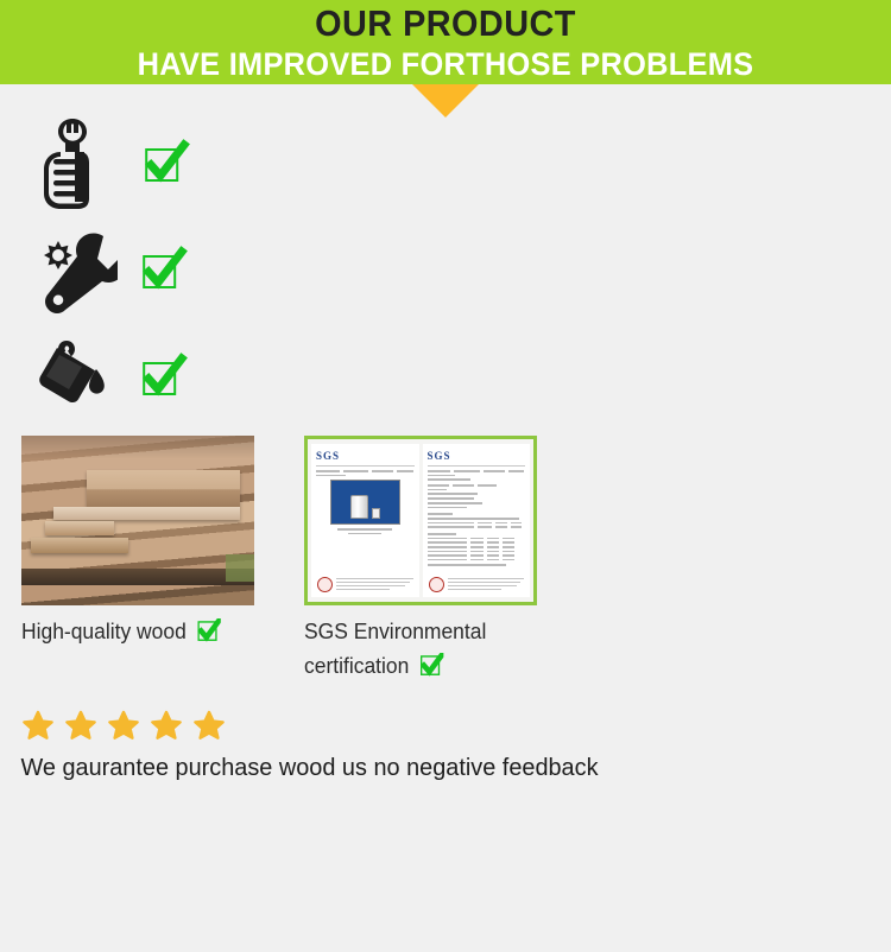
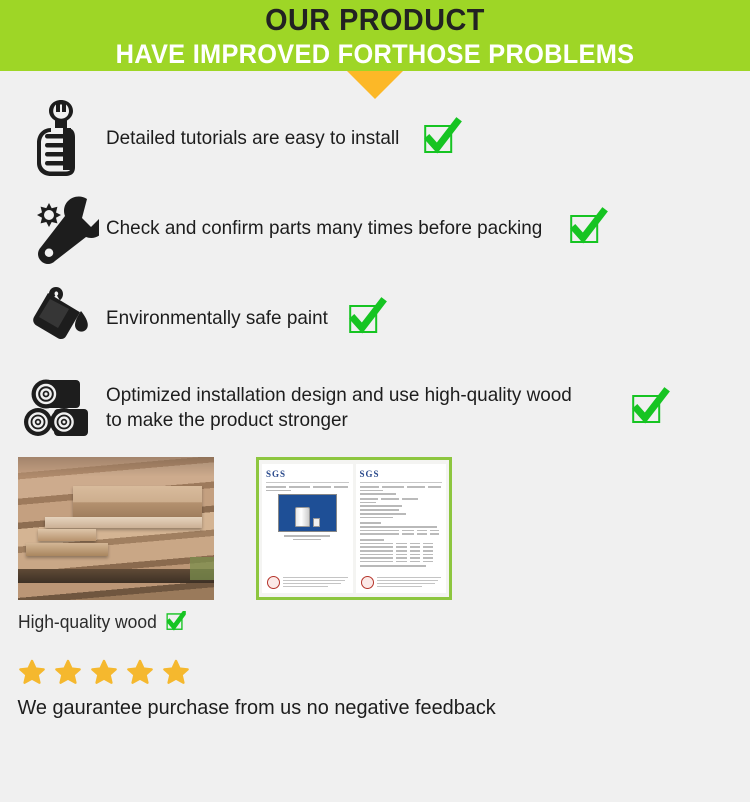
  OUR PRODUCT
  HAVE IMPROVED FORTHOSE PROBLEMS
+ Detailed tutorials are easy to install
+ Check and confirm parts many times before packing
+ Environmentally safe paint
+ Optimized installation design and use high-quality wood to make the product stronger
  High-quality wood
  SGS
  SGS
- SGS Environmental certification
- We gaurantee purchase wood us no negative feedback
+ We gaurantee purchase from us no negative feedback
